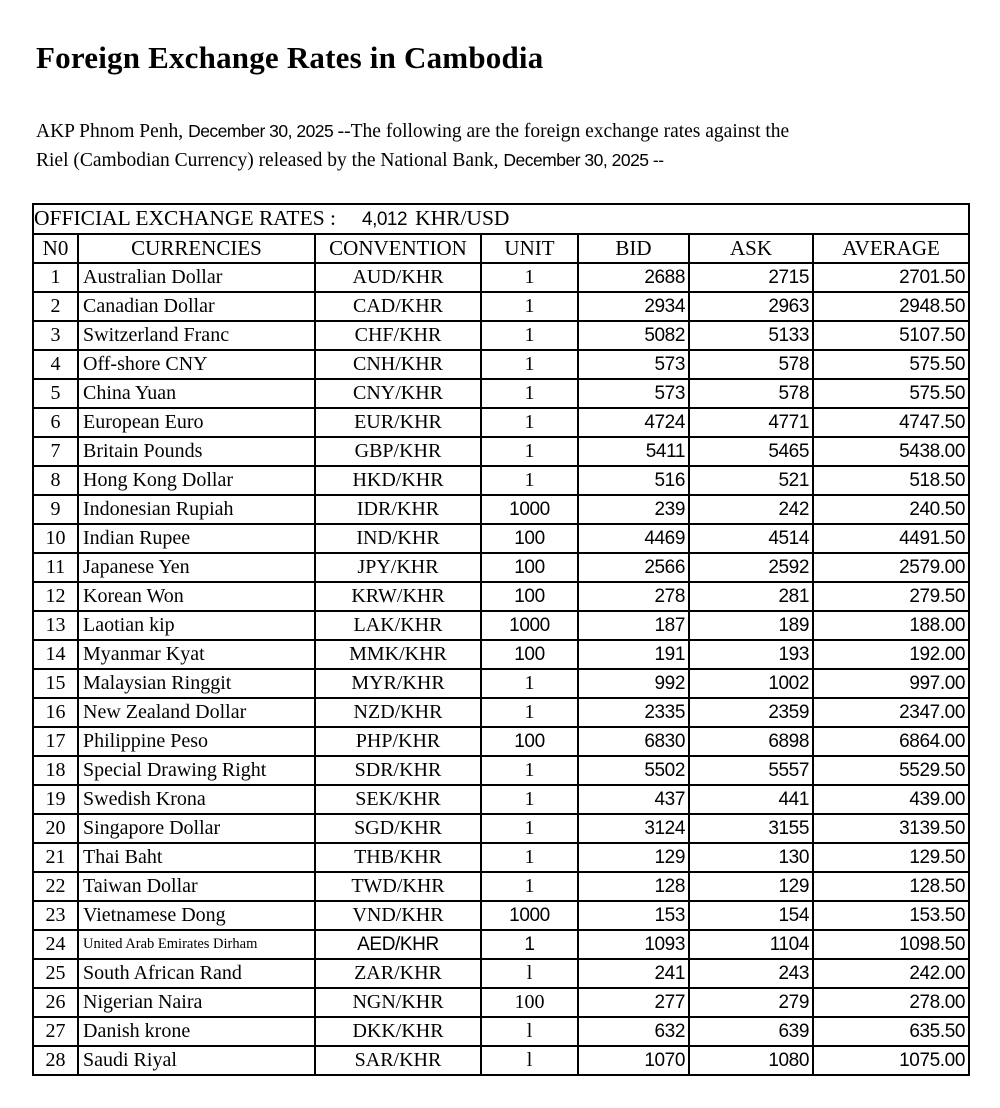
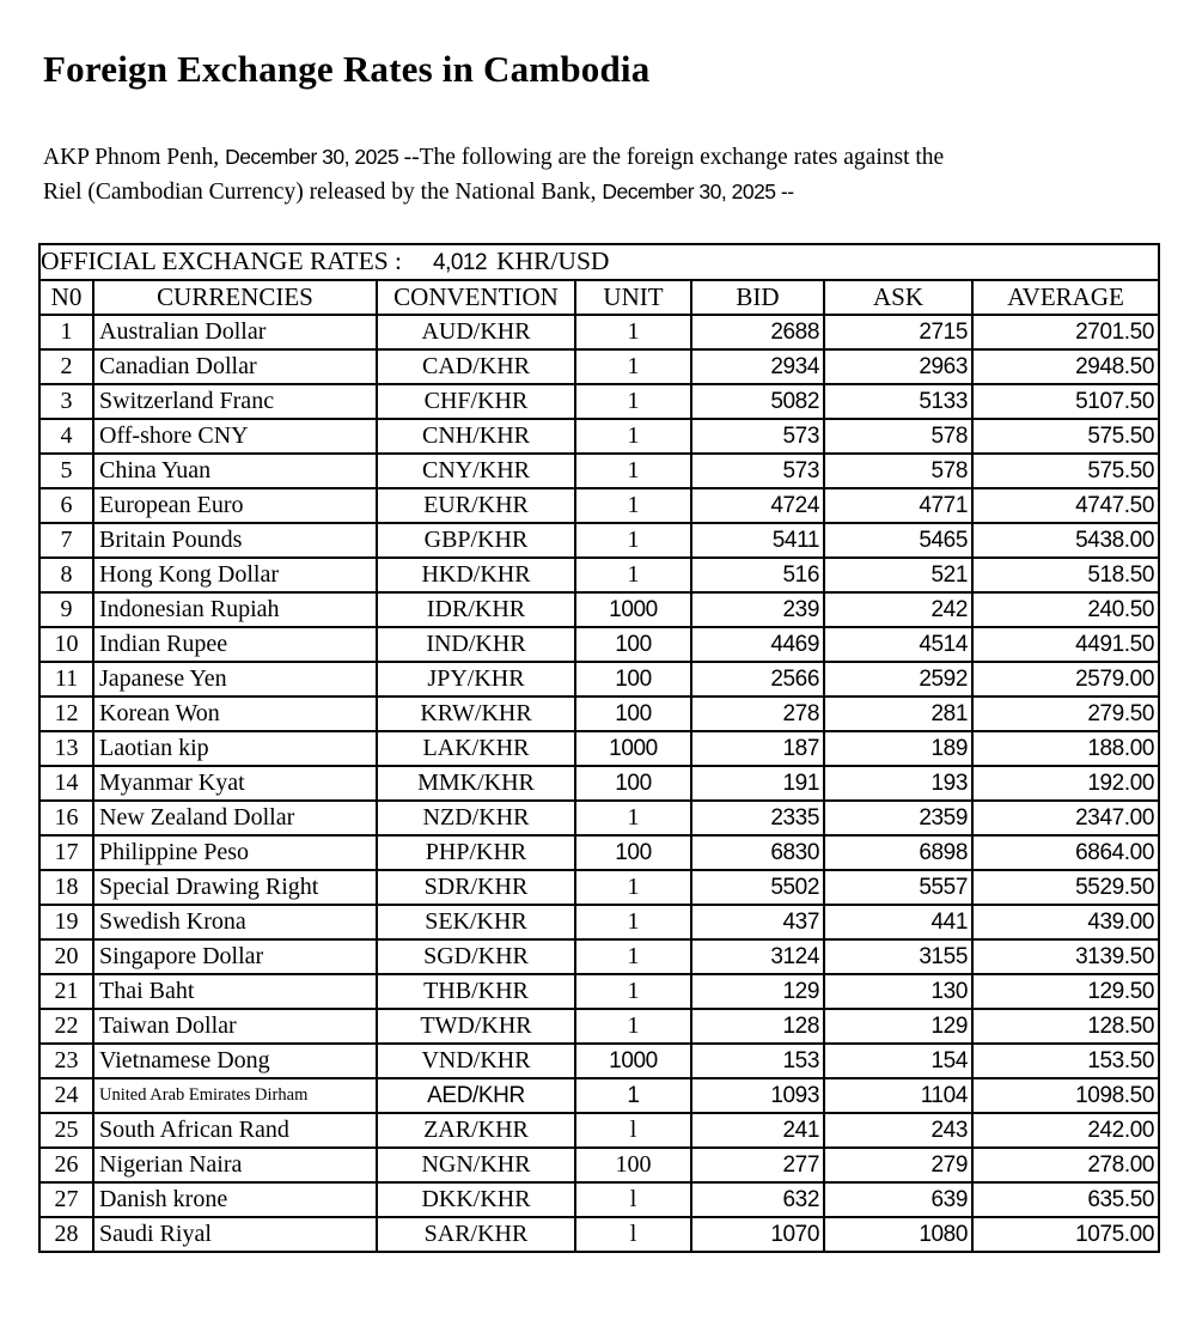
  Foreign Exchange Rates in Cambodia
  AKP Phnom Penh, December 30, 2025 --The following are the foreign exchange rates against the
  Riel (Cambodian Currency) released by the National Bank, December 30, 2025 --
  OFFICIAL EXCHANGE RATES : 4,012 KHR/USD
  N0	CURRENCIES	CONVENTION	UNIT	BID	ASK	AVERAGE
  1	Australian Dollar	AUD/KHR	1	2688	2715	2701.50
  2	Canadian Dollar	CAD/KHR	1	2934	2963	2948.50
  3	Switzerland Franc	CHF/KHR	1	5082	5133	5107.50
  4	Off-shore CNY	CNH/KHR	1	573	578	575.50
  5	China Yuan	CNY/KHR	1	573	578	575.50
  6	European Euro	EUR/KHR	1	4724	4771	4747.50
  7	Britain Pounds	GBP/KHR	1	5411	5465	5438.00
  8	Hong Kong Dollar	HKD/KHR	1	516	521	518.50
  9	Indonesian Rupiah	IDR/KHR	1000	239	242	240.50
  10	Indian Rupee	IND/KHR	100	4469	4514	4491.50
  11	Japanese Yen	JPY/KHR	100	2566	2592	2579.00
  12	Korean Won	KRW/KHR	100	278	281	279.50
  13	Laotian kip	LAK/KHR	1000	187	189	188.00
  14	Myanmar Kyat	MMK/KHR	100	191	193	192.00
- 15	Malaysian Ringgit	MYR/KHR	1	992	1002	997.00
  16	New Zealand Dollar	NZD/KHR	1	2335	2359	2347.00
  17	Philippine Peso	PHP/KHR	100	6830	6898	6864.00
  18	Special Drawing Right	SDR/KHR	1	5502	5557	5529.50
  19	Swedish Krona	SEK/KHR	1	437	441	439.00
  20	Singapore Dollar	SGD/KHR	1	3124	3155	3139.50
  21	Thai Baht	THB/KHR	1	129	130	129.50
  22	Taiwan Dollar	TWD/KHR	1	128	129	128.50
  23	Vietnamese Dong	VND/KHR	1000	153	154	153.50
  24	United Arab Emirates Dirham	AED/KHR	1	1093	1104	1098.50
  25	South African Rand	ZAR/KHR	l	241	243	242.00
  26	Nigerian Naira	NGN/KHR	100	277	279	278.00
  27	Danish krone	DKK/KHR	l	632	639	635.50
  28	Saudi Riyal	SAR/KHR	l	1070	1080	1075.00
